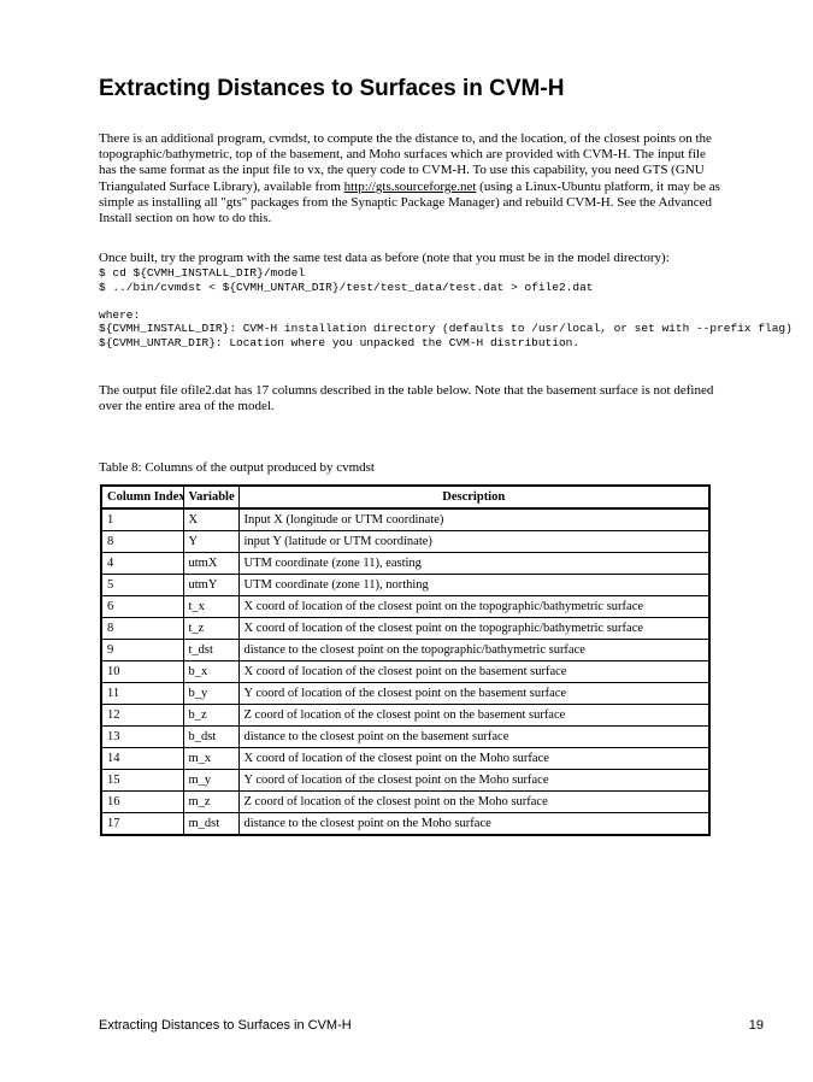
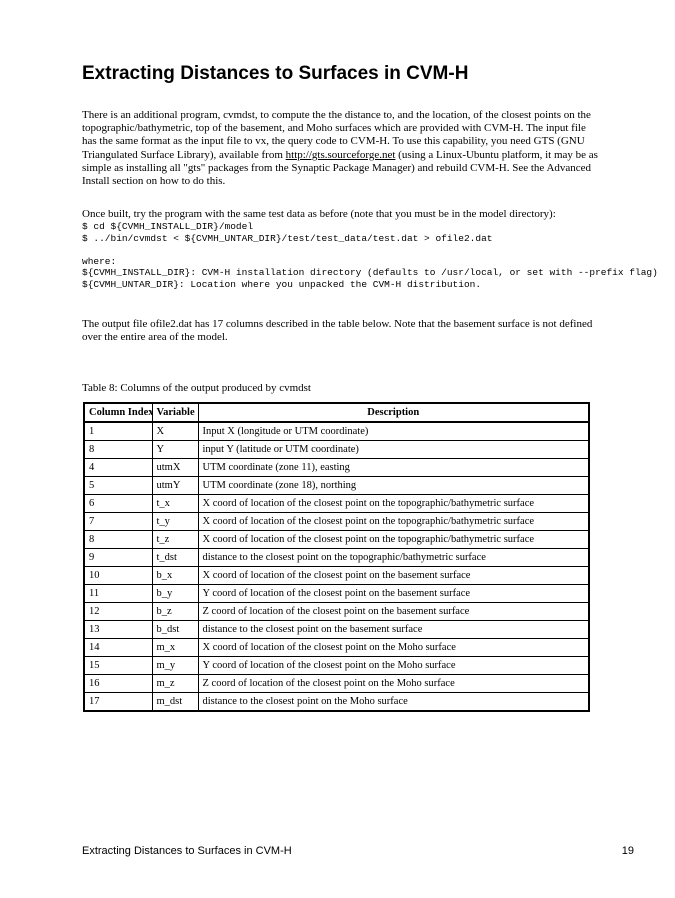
  Extracting Distances to Surfaces in CVM-H
  There is an additional program, cvmdst, to compute the the distance to, and the location, of the closest points on the topographic/bathymetric, top of the basement, and Moho surfaces which are provided with CVM-H. The input file has the same format as the input file to vx, the query code to CVM-H. To use this capability, you need GTS (GNU Triangulated Surface Library), available from http://gts.sourceforge.net (using a Linux-Ubuntu platform, it may be as simple as installing all "gts" packages from the Synaptic Package Manager) and rebuild CVM-H. See the Advanced Install section on how to do this.
  Once built, try the program with the same test data as before (note that you must be in the model directory):
  $ cd ${CVMH_INSTALL_DIR}/model
  $ ../bin/cvmdst < ${CVMH_UNTAR_DIR}/test/test_data/test.dat > ofile2.dat
  where:
  ${CVMH_INSTALL_DIR}: CVM-H installation directory (defaults to /usr/local, or set with --prefix flag)
  ${CVMH_UNTAR_DIR}: Location where you unpacked the CVM-H distribution.
  The output file ofile2.dat has 17 columns described in the table below. Note that the basement surface is not defined over the entire area of the model.
  Table 8: Columns of the output produced by cvmdst
  Column Index	Variable	Description
  1	X	Input X (longitude or UTM coordinate)
  8	Y	input Y (latitude or UTM coordinate)
  4	utmX	UTM coordinate (zone 11), easting
- 5	utmY	UTM coordinate (zone 11), northing
+ 5	utmY	UTM coordinate (zone 18), northing
  6	t_x	X coord of location of the closest point on the topographic/bathymetric surface
+ 7	t_y	X coord of location of the closest point on the topographic/bathymetric surface
  8	t_z	X coord of location of the closest point on the topographic/bathymetric surface
  9	t_dst	distance to the closest point on the topographic/bathymetric surface
  10	b_x	X coord of location of the closest point on the basement surface
  11	b_y	Y coord of location of the closest point on the basement surface
  12	b_z	Z coord of location of the closest point on the basement surface
  13	b_dst	distance to the closest point on the basement surface
  14	m_x	X coord of location of the closest point on the Moho surface
  15	m_y	Y coord of location of the closest point on the Moho surface
  16	m_z	Z coord of location of the closest point on the Moho surface
  17	m_dst	distance to the closest point on the Moho surface
  Extracting Distances to Surfaces in CVM-H
  19
